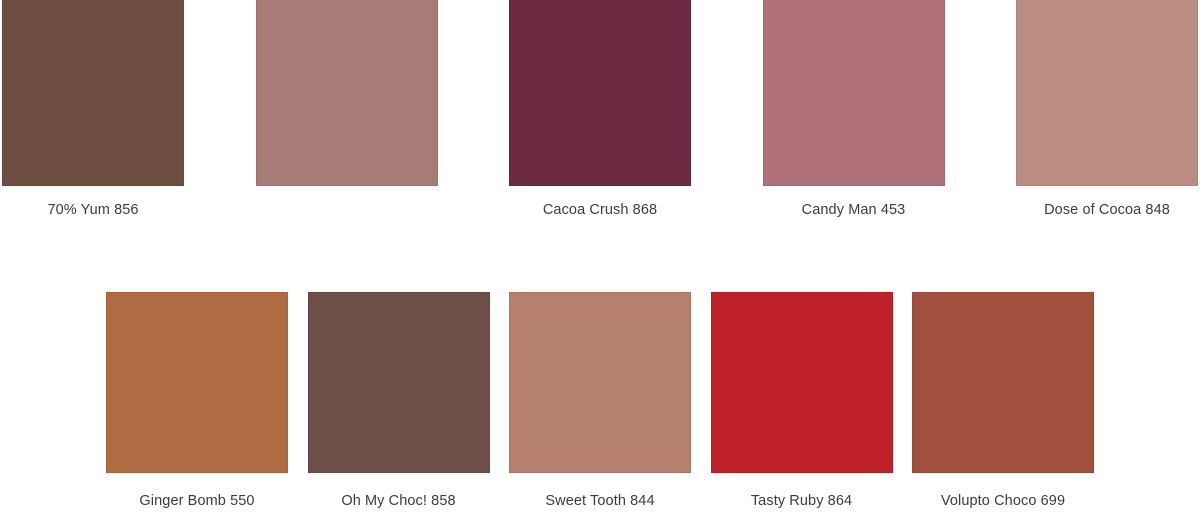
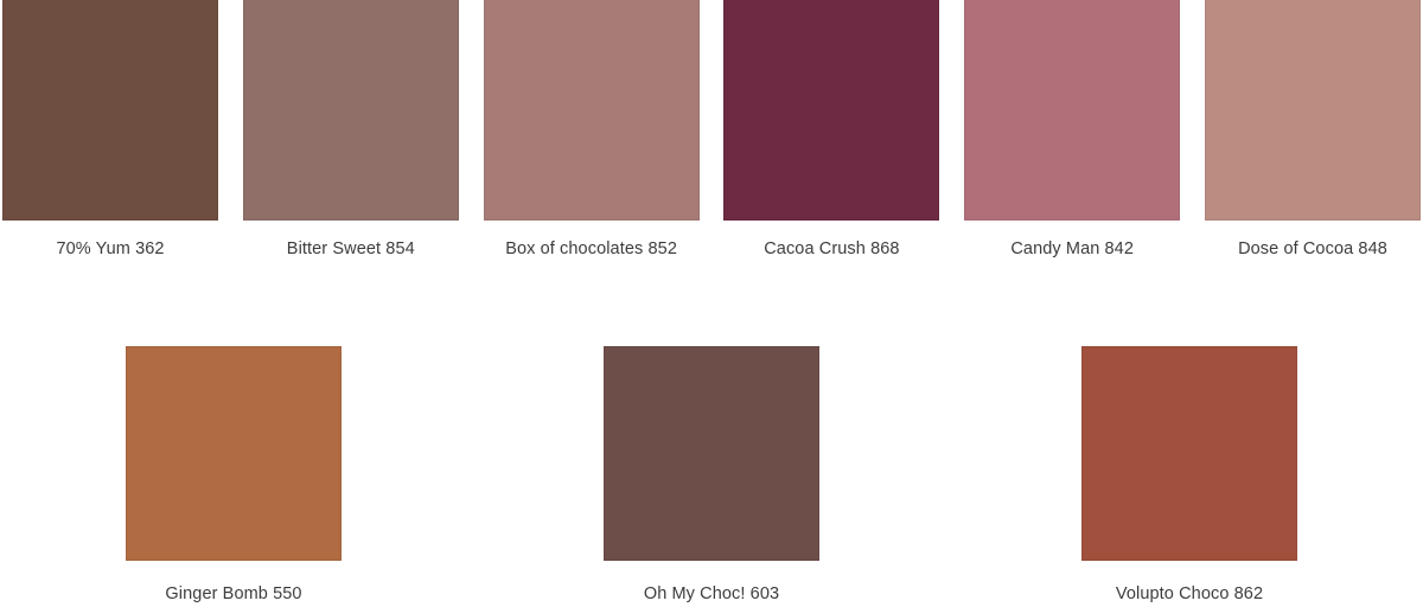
- 70% Yum 856
+ 70% Yum 362
+ Bitter Sweet 854
+ Box of chocolates 852
  Cacoa Crush 868
- Candy Man 453
+ Candy Man 842
  Dose of Cocoa 848
  Ginger Bomb 550
- Oh My Choc! 858
+ Oh My Choc! 603
- Sweet Tooth 844
- Tasty Ruby 864
- Volupto Choco 699
+ Volupto Choco 862
